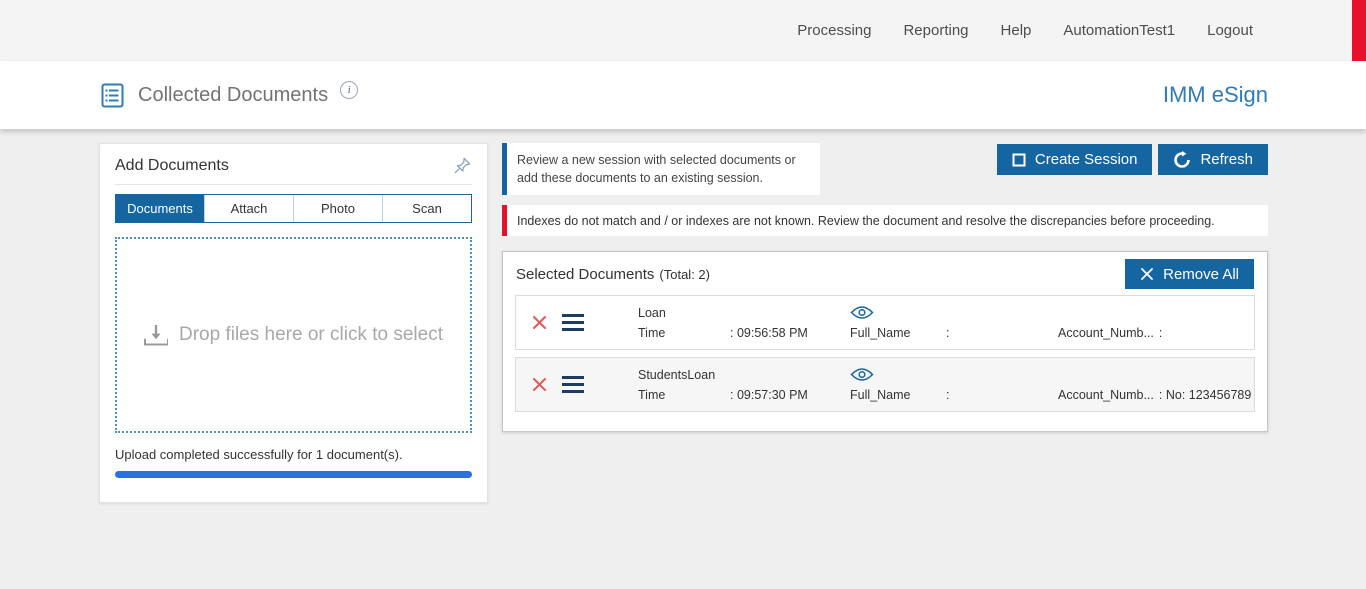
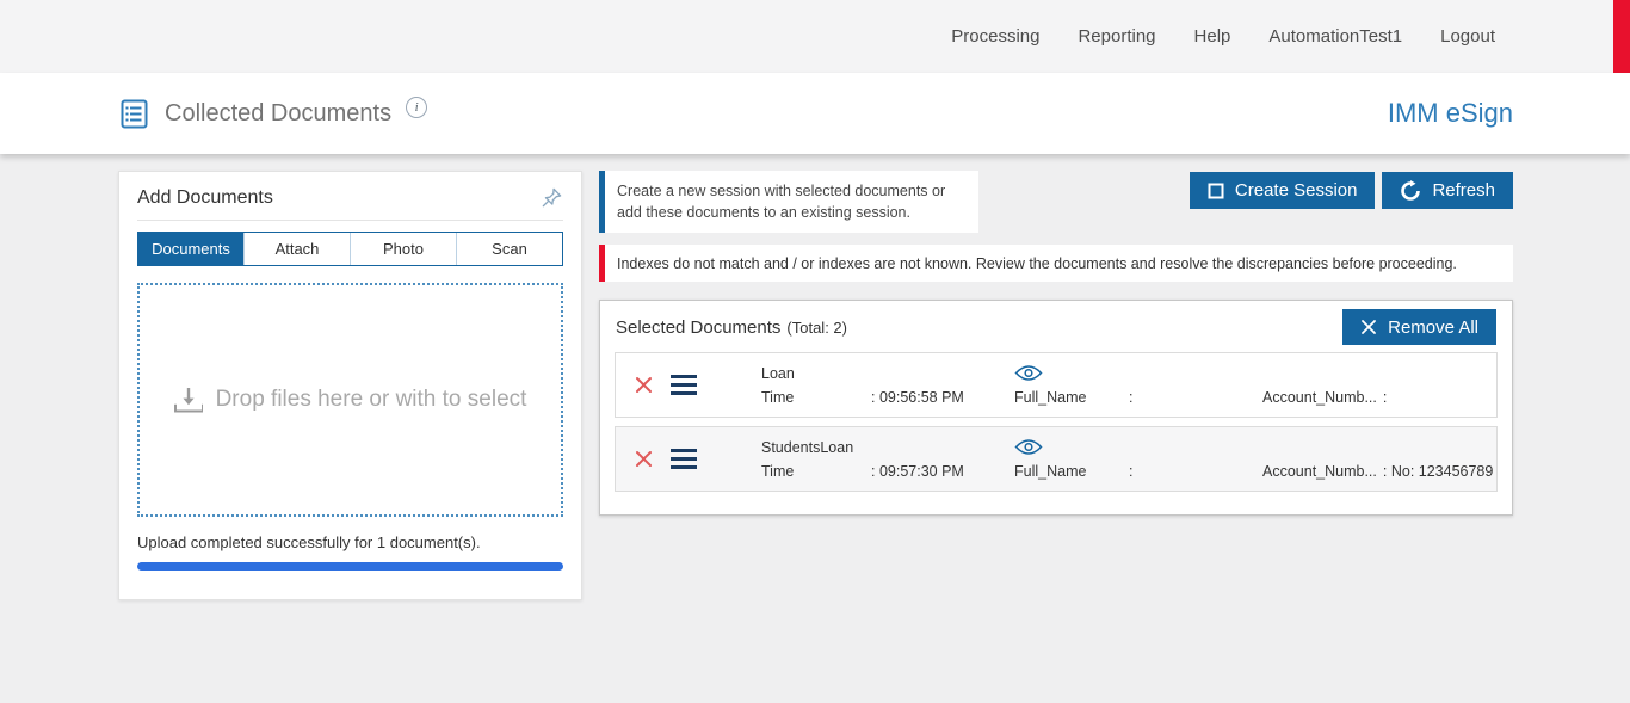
  Processing
  Reporting
  Help
  AutomationTest1
  Logout
  Collected Documents
  i
  IMM eSign
  Add Documents
  Documents
  Attach
  Photo
  Scan
- Drop files here or click to select
+ Drop files here or with to select
  Upload completed successfully for 1 document(s).
- Review a new session with selected documents or add these documents to an existing session.
+ Create a new session with selected documents or add these documents to an existing session.
  Create Session
  Refresh
- Indexes do not match and / or indexes are not known. Review the document and resolve the discrepancies before proceeding.
+ Indexes do not match and / or indexes are not known. Review the documents and resolve the discrepancies before proceeding.
  Selected Documents
  (Total: 2)
  Remove All
  Loan
  Time
  : 09:56:58 PM
  Full_Name
  :
  Account_Numb...
  :
  StudentsLoan
  Time
  : 09:57:30 PM
  Full_Name
  :
  Account_Numb...
  : No: 123456789
